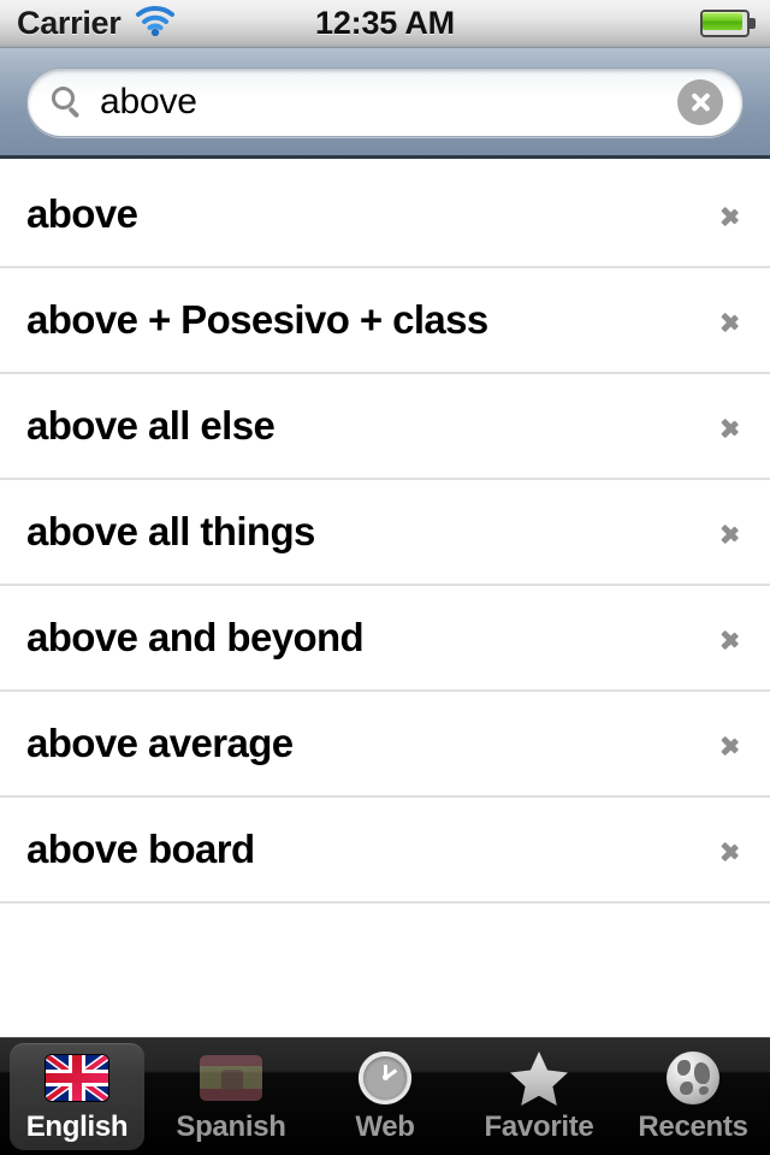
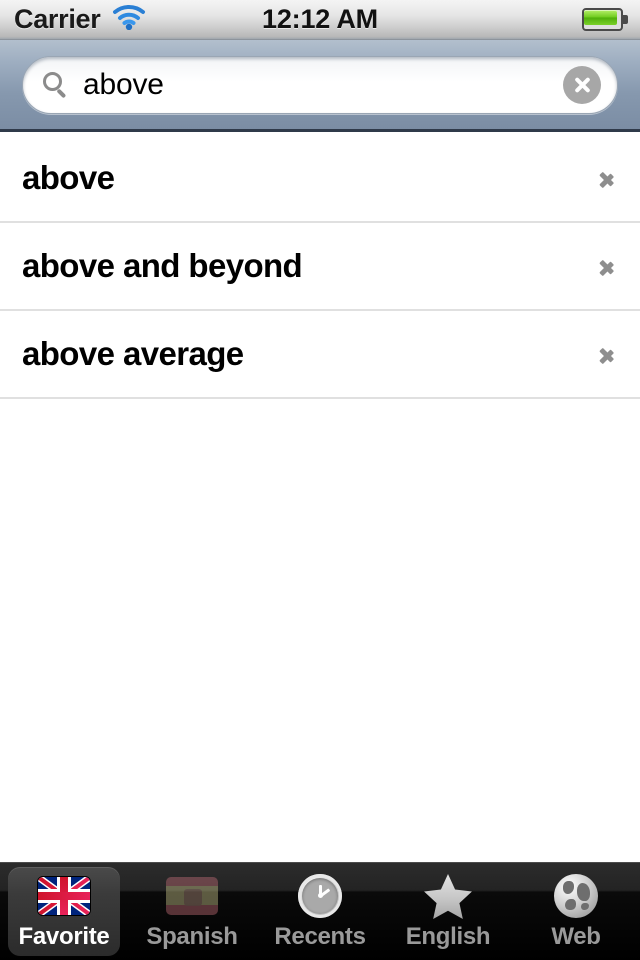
  Carrier
- 12:35 AM
+ 12:12 AM
  above
  above
- above + Posesivo + class
- above all else
- above all things
  above and beyond
  above average
- above board
- English
+ Favorite
  Spanish
- Web
+ Recents
- Favorite
+ English
- Recents
+ Web
